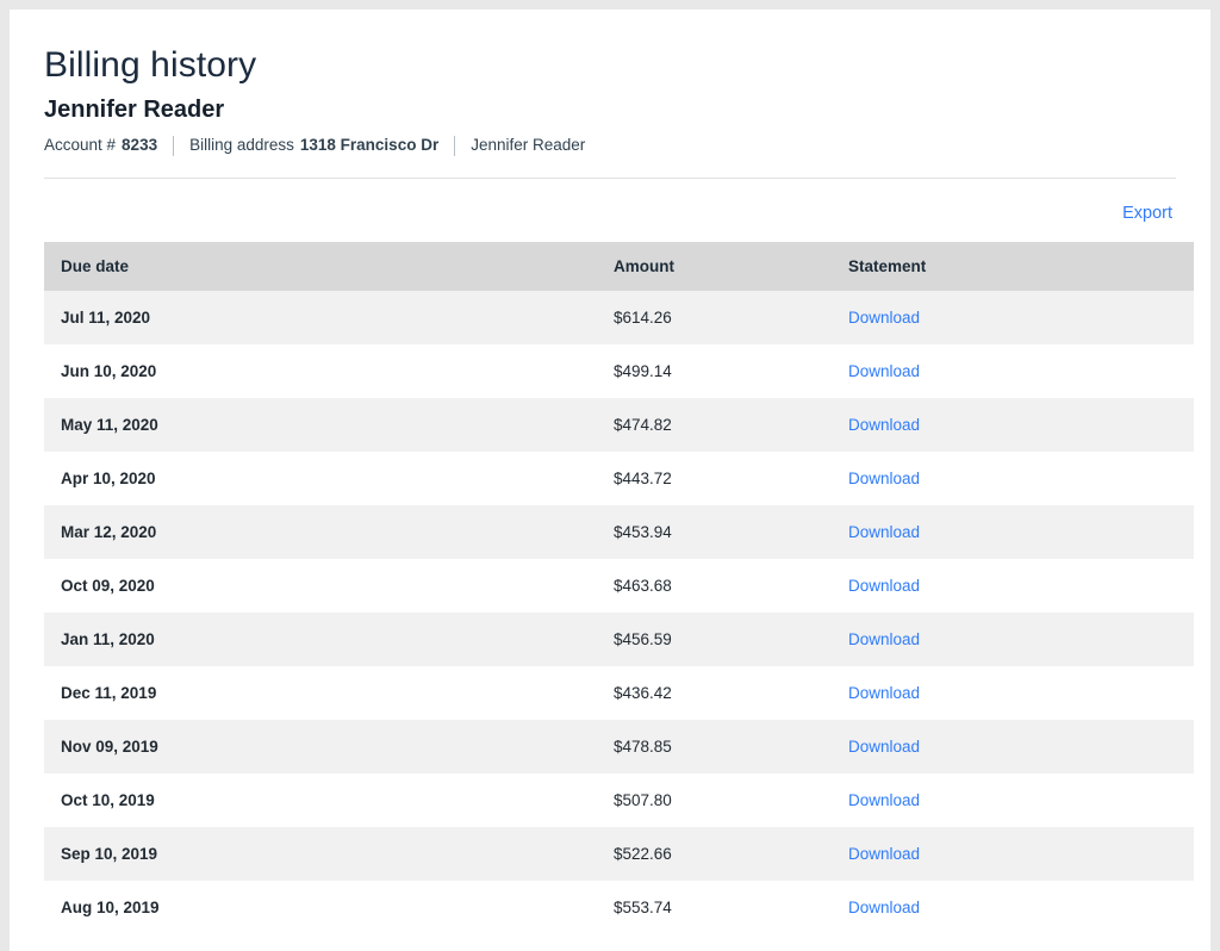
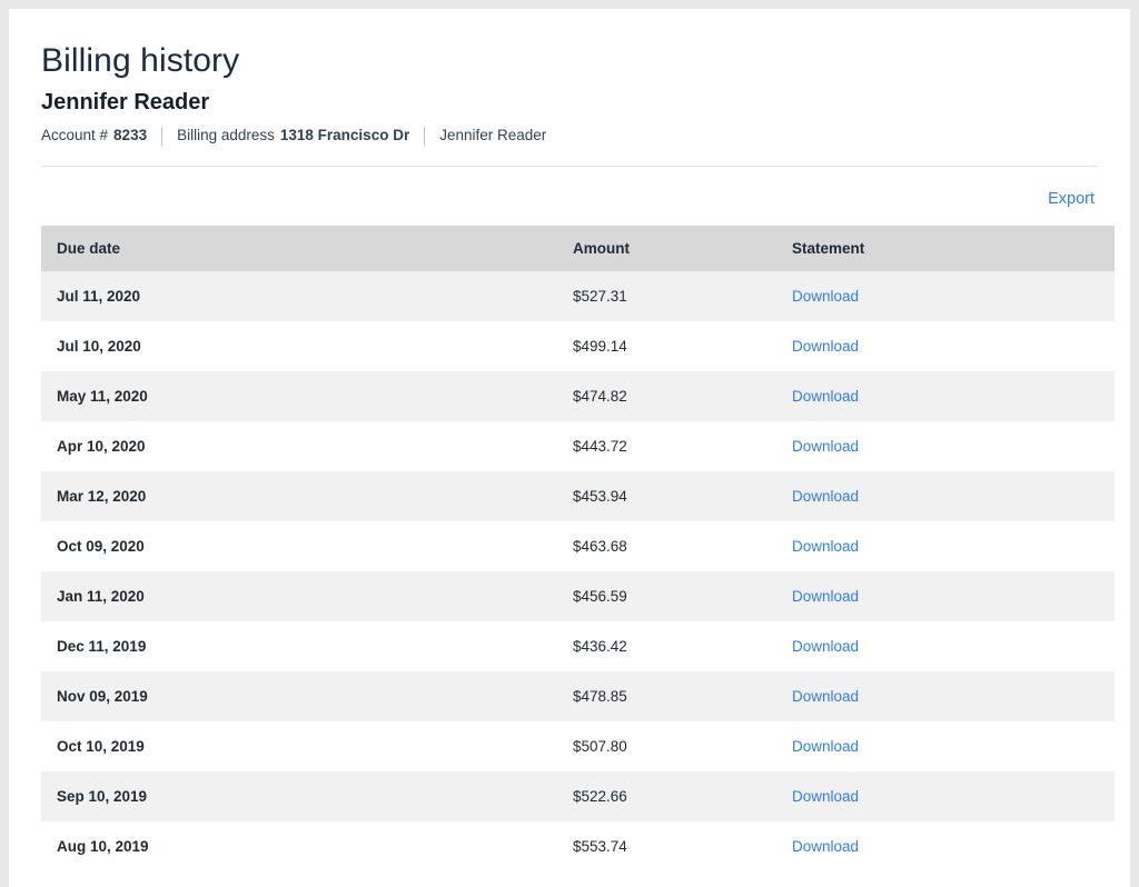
  Billing history
  Jennifer Reader
  Account #
  8233
  Billing address
  1318 Francisco Dr
  Jennifer Reader
  Export
  Due date	Amount	Statement
- Jul 11, 2020	$614.26	Download
+ Jul 11, 2020	$527.31	Download
- Jun 10, 2020	$499.14	Download
+ Jul 10, 2020	$499.14	Download
  May 11, 2020	$474.82	Download
  Apr 10, 2020	$443.72	Download
  Mar 12, 2020	$453.94	Download
  Oct 09, 2020	$463.68	Download
  Jan 11, 2020	$456.59	Download
  Dec 11, 2019	$436.42	Download
  Nov 09, 2019	$478.85	Download
  Oct 10, 2019	$507.80	Download
  Sep 10, 2019	$522.66	Download
  Aug 10, 2019	$553.74	Download
